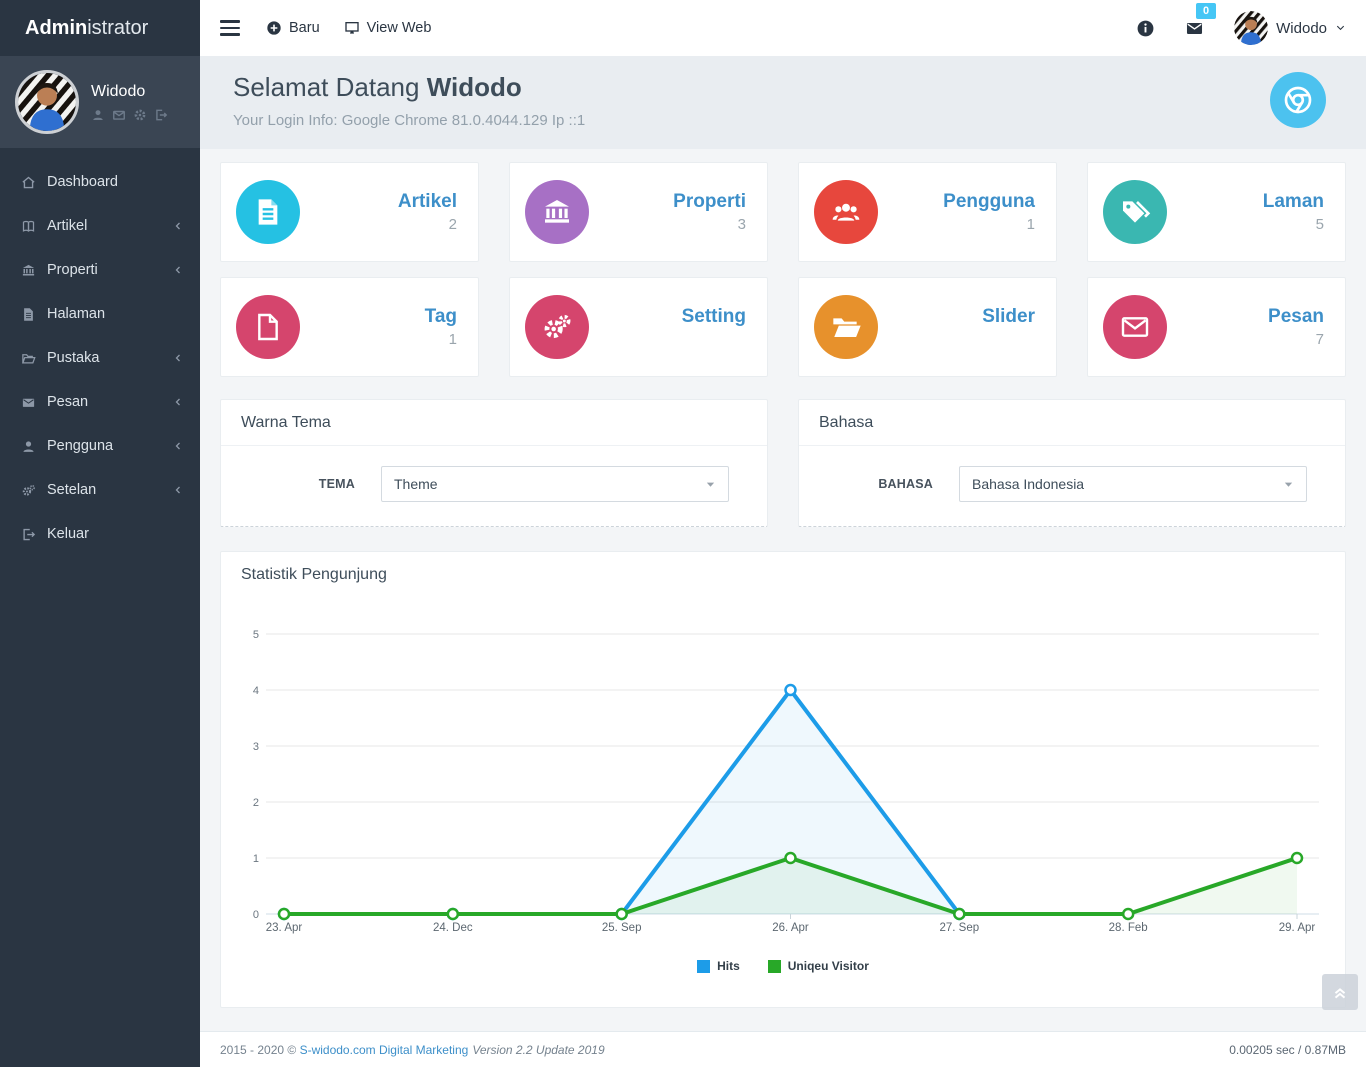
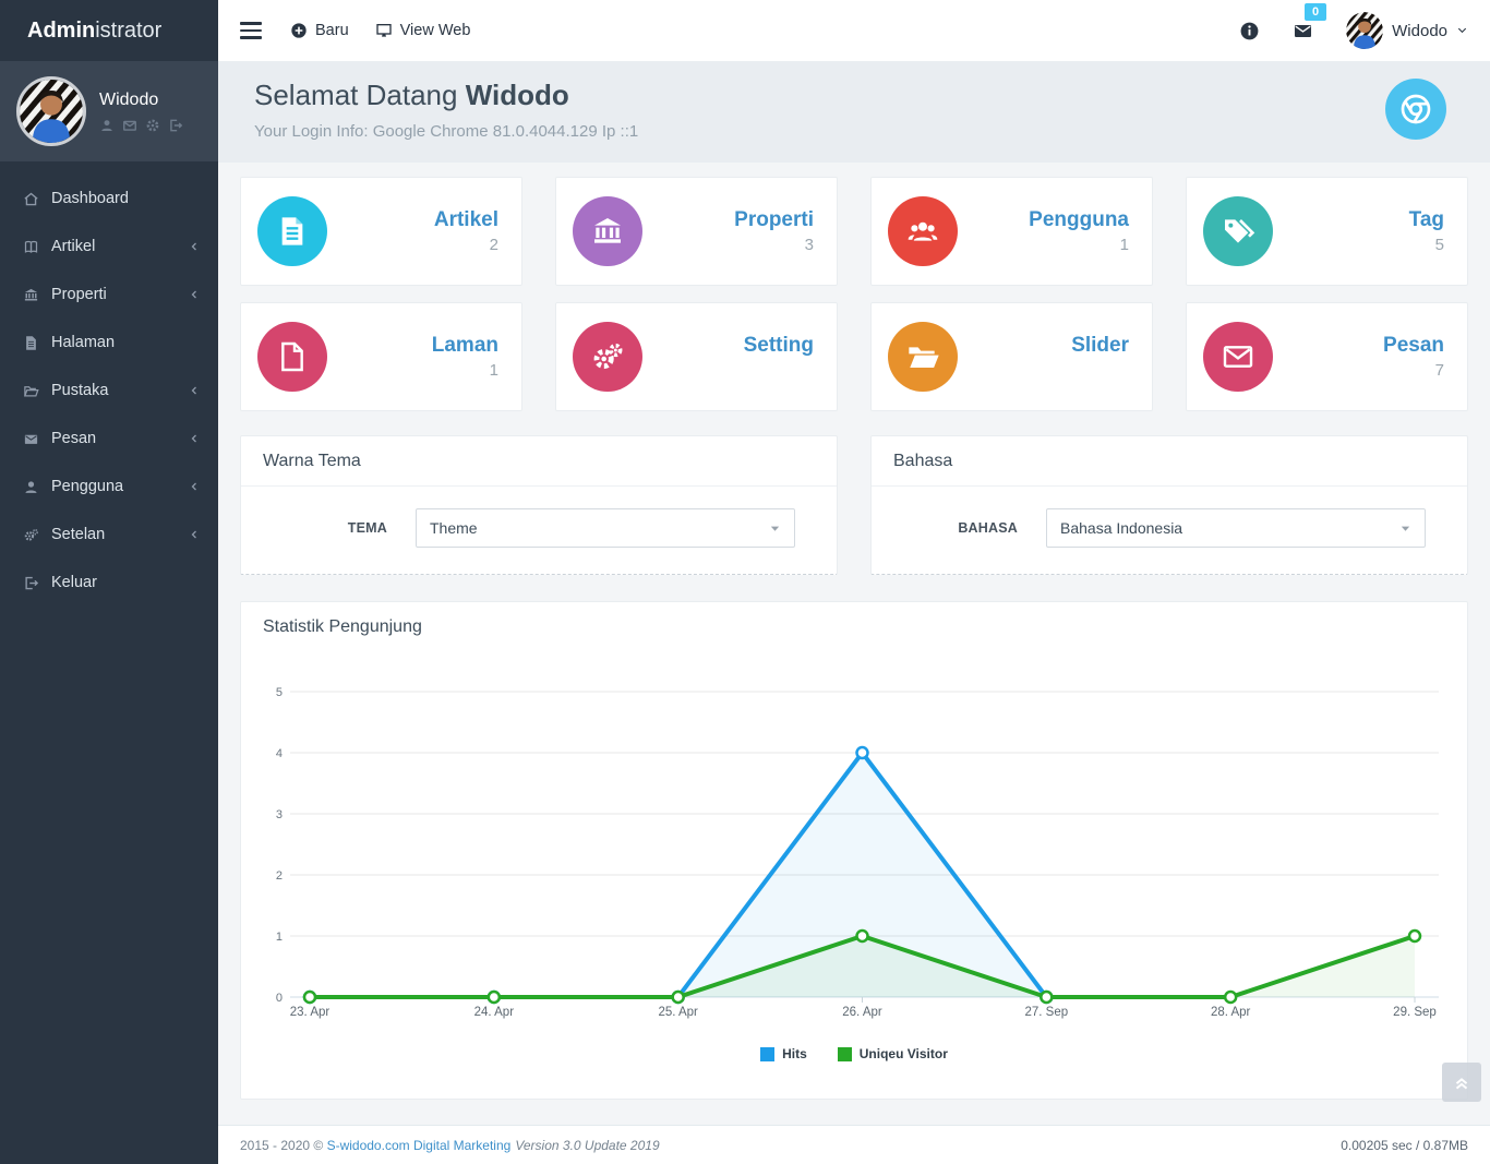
  Admin
  istrator
  Widodo
  Dashboard
  Artikel
  Properti
  Halaman
  Pustaka
  Pesan
  Pengguna
  Setelan
  Keluar
  Baru
  View Web
  0
  Widodo
  Selamat Datang Widodo
  Your Login Info: Google Chrome 81.0.4044.129 Ip ::1
  Artikel
  2
  Properti
  3
  Pengguna
  1
- Laman
+ Tag
  5
- Tag
+ Laman
  1
  Setting
  Slider
  Pesan
  7
  Warna Tema
  TEMA
  Theme
  Bahasa
  BAHASA
  Bahasa Indonesia
  Statistik Pengunjung
  0
  1
  2
  3
  4
  5
  23. Apr
- 24. Dec
+ 24. Apr
- 25. Sep
+ 25. Apr
  26. Apr
  27. Sep
- 28. Feb
+ 28. Apr
- 29. Apr
+ 29. Sep
  Hits
  Uniqeu Visitor
  2015 - 2020 ©
  S-widodo.com Digital Marketing
- Version 2.2 Update 2019
+ Version 3.0 Update 2019
  0.00205 sec / 0.87MB
